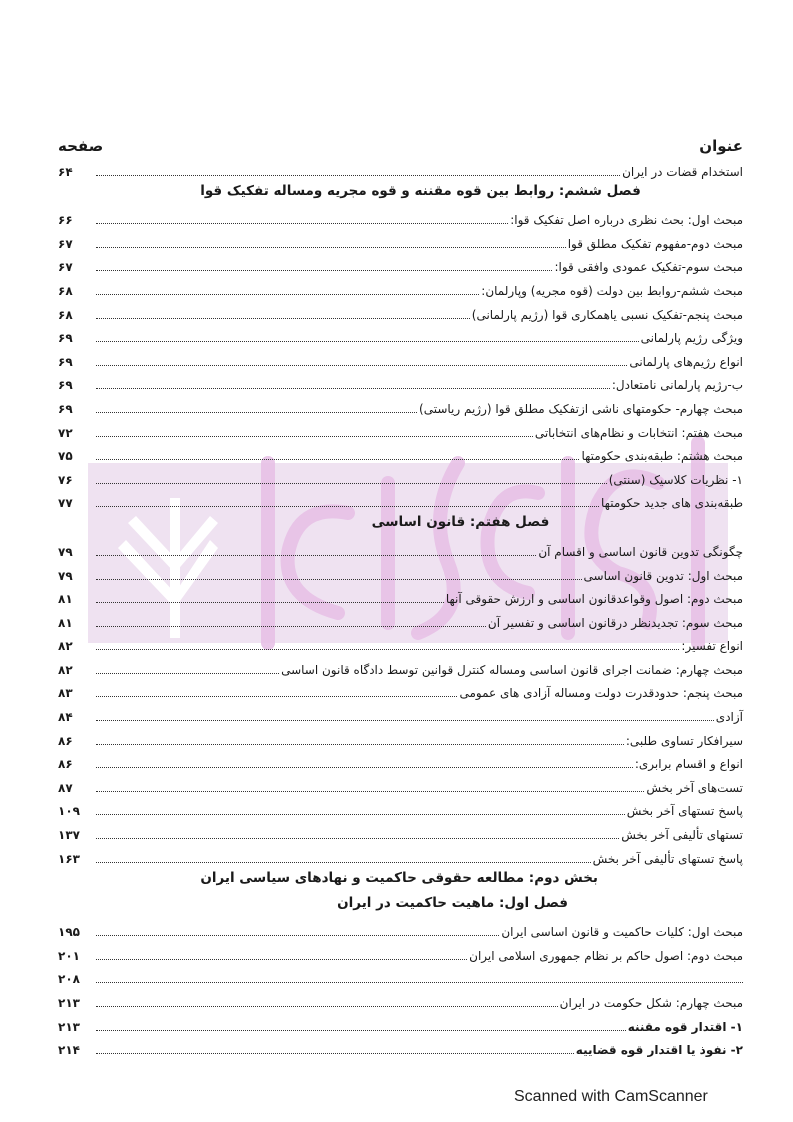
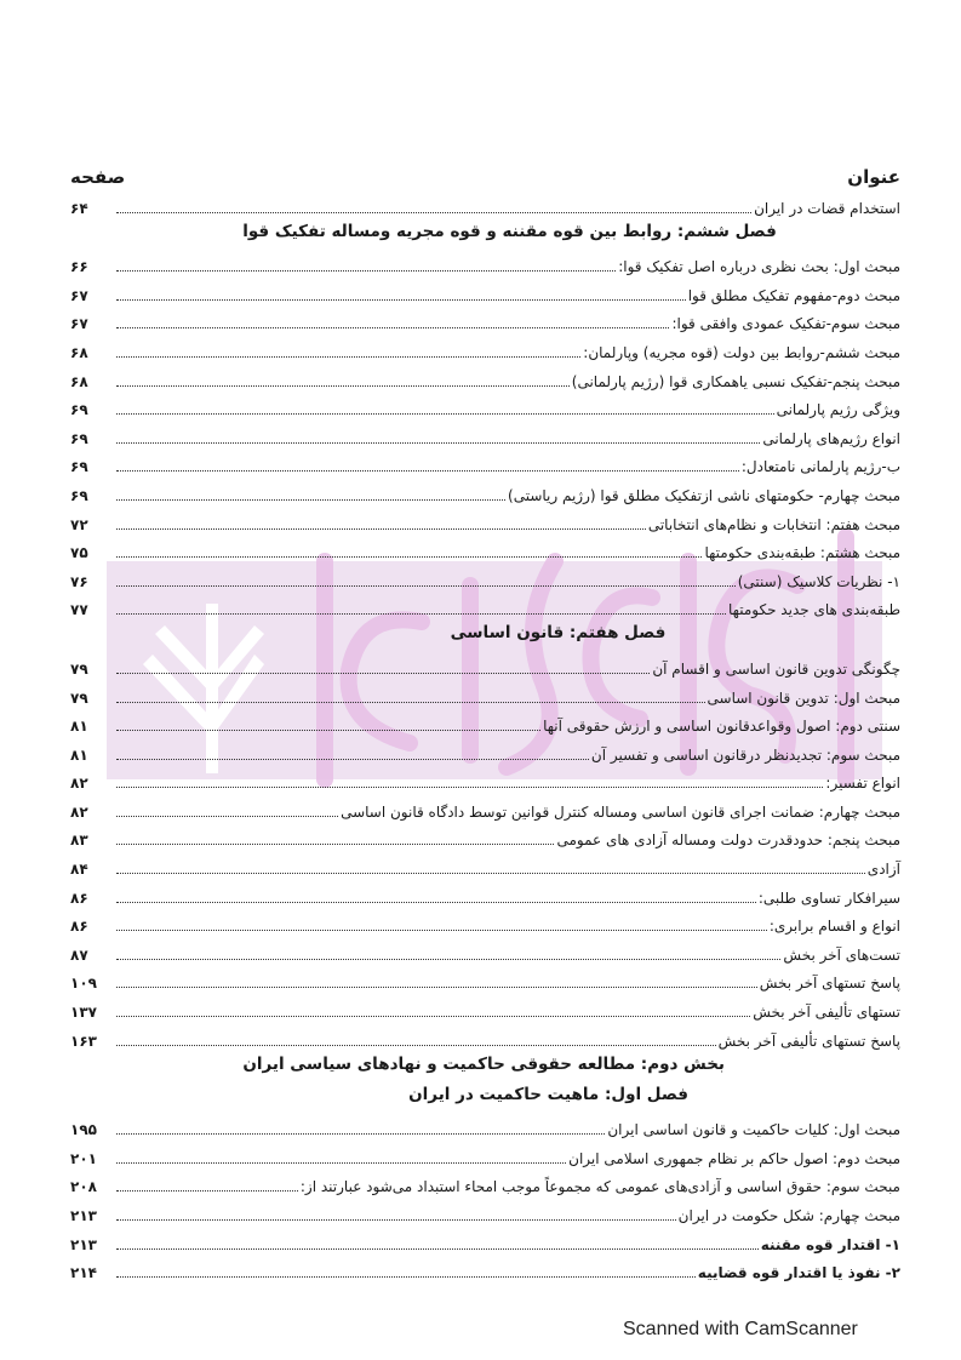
  عنوان
  صفحه
  استخدام قضات در ایران
  ۶۴
  فصل ششم: روابط بین قوه مقننه و قوه مجریه ومساله تفکیک قوا
  مبحث اول: بحث نظری درباره اصل تفکیک قوا:
  ۶۶
  مبحث دوم-مفهوم تفکیک مطلق قوا
  ۶۷
  مبحث سوم-تفکیک عمودی وافقی قوا:
  ۶۷
  مبحث ششم-روابط بین دولت (قوه مجریه) وپارلمان:
  ۶۸
  مبحث پنجم-تفکیک نسبی یاهمکاری قوا (رژیم پارلمانی)
  ۶۸
  ویژگی رژیم پارلمانی
  ۶۹
  انواع رژیم‌های پارلمانی
  ۶۹
  ب-رژیم پارلمانی نامتعادل:
  ۶۹
  مبحث چهارم- حکومتهای ناشی ازتفکیک مطلق قوا (رژیم ریاستی)
  ۶۹
  مبحث هفتم: انتخابات و نظام‌های انتخاباتی
  ۷۲
  مبحث هشتم: طبقه‌بندی حکومتها
  ۷۵
  ۱- نظریات کلاسیک (سنتی)
  ۷۶
  طبقه‌بندی های جدید حکومتها
  ۷۷
  فصل هفتم: قانون اساسی
  چگونگی تدوین قانون اساسی و اقسام آن
  ۷۹
  مبحث اول: تدوین قانون اساسی
  ۷۹
- مبحث دوم: اصول وقواعدقانون اساسی و ارزش حقوقی آنها
+ سنتی دوم: اصول وقواعدقانون اساسی و ارزش حقوقی آنها
  ۸۱
  مبحث سوم: تجدیدنظر درقانون اساسی و تفسیر آن
  ۸۱
  انواع تفسیر:
  ۸۲
  مبحث چهارم: ضمانت اجرای قانون اساسی ومساله کنترل قوانین توسط دادگاه قانون اساسی
  ۸۲
  مبحث پنجم: حدودقدرت دولت ومساله آزادی های عمومی
  ۸۳
  آزادی
  ۸۴
  سیرافکار تساوی طلبی:
  ۸۶
  انواع و اقسام برابری:
  ۸۶
  تست‌های آخر بخش
  ۸۷
  پاسخ تستهای آخر بخش
  ۱۰۹
  تستهای تألیفی آخر بخش
  ۱۳۷
  پاسخ تستهای تألیفی آخر بخش
  ۱۶۳
  بخش دوم: مطالعه حقوقی حاکمیت و نهادهای سیاسی ایران
  فصل اول: ماهیت حاکمیت در ایران
  مبحث اول: کلیات حاکمیت و قانون اساسی ایران
  ۱۹۵
  مبحث دوم: اصول حاکم بر نظام جمهوری اسلامی ایران
  ۲۰۱
+ مبحث سوم: حقوق اساسی و آزادیهای عمومی که مجموعاً موجب امحاء استبداد میشود عبارتند از:
  ۲۰۸
  مبحث چهارم: شکل حکومت در ایران
  ۲۱۳
  ۱- اقتدار قوه مقننه
  ۲۱۳
  ۲- نفوذ یا اقتدار قوه قضاییه
  ۲۱۴
  Scanned with CamScanner
